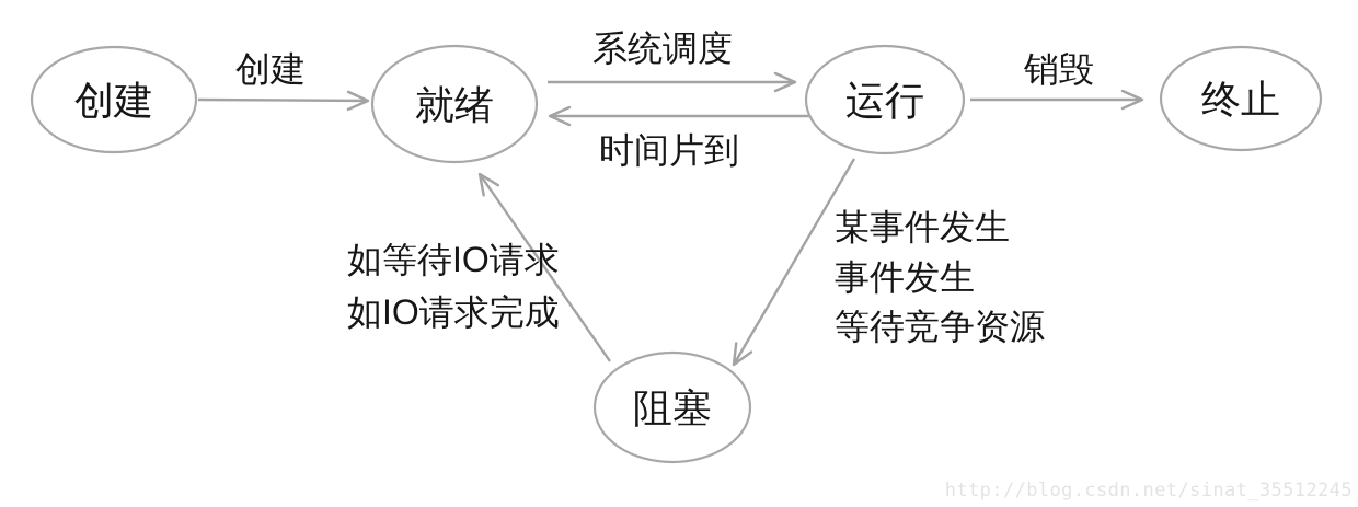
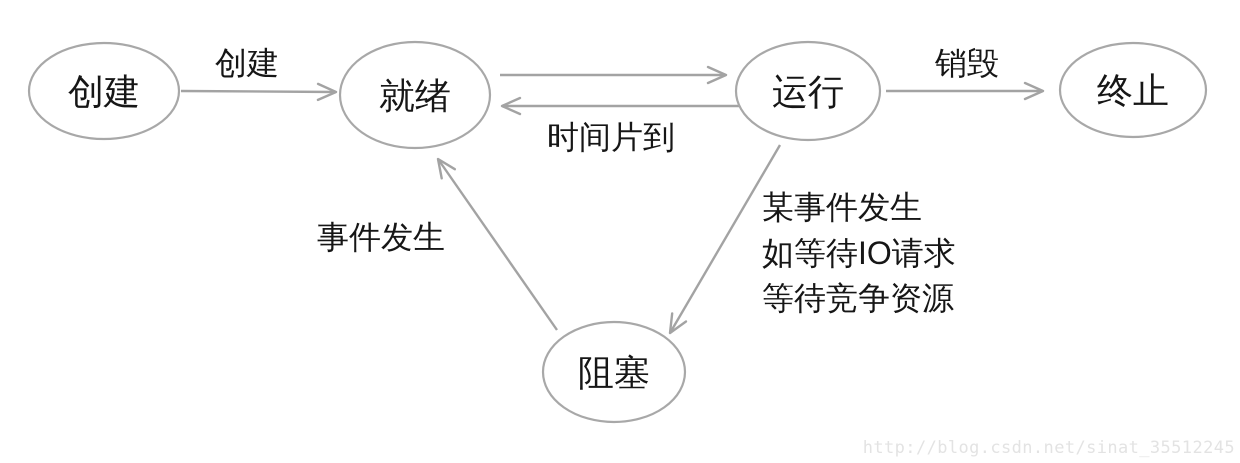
  创建
  就绪
  运行
  终止
  阻塞
  创建
- 系统调度
  时间片到
  销毁
  某事件发生
- 事件发生
+ 如等待IO请求
  等待竞争资源
- 如等待IO请求
+ 事件发生
- 如IO请求完成
  http://blog.csdn.net/sinat_35512245
